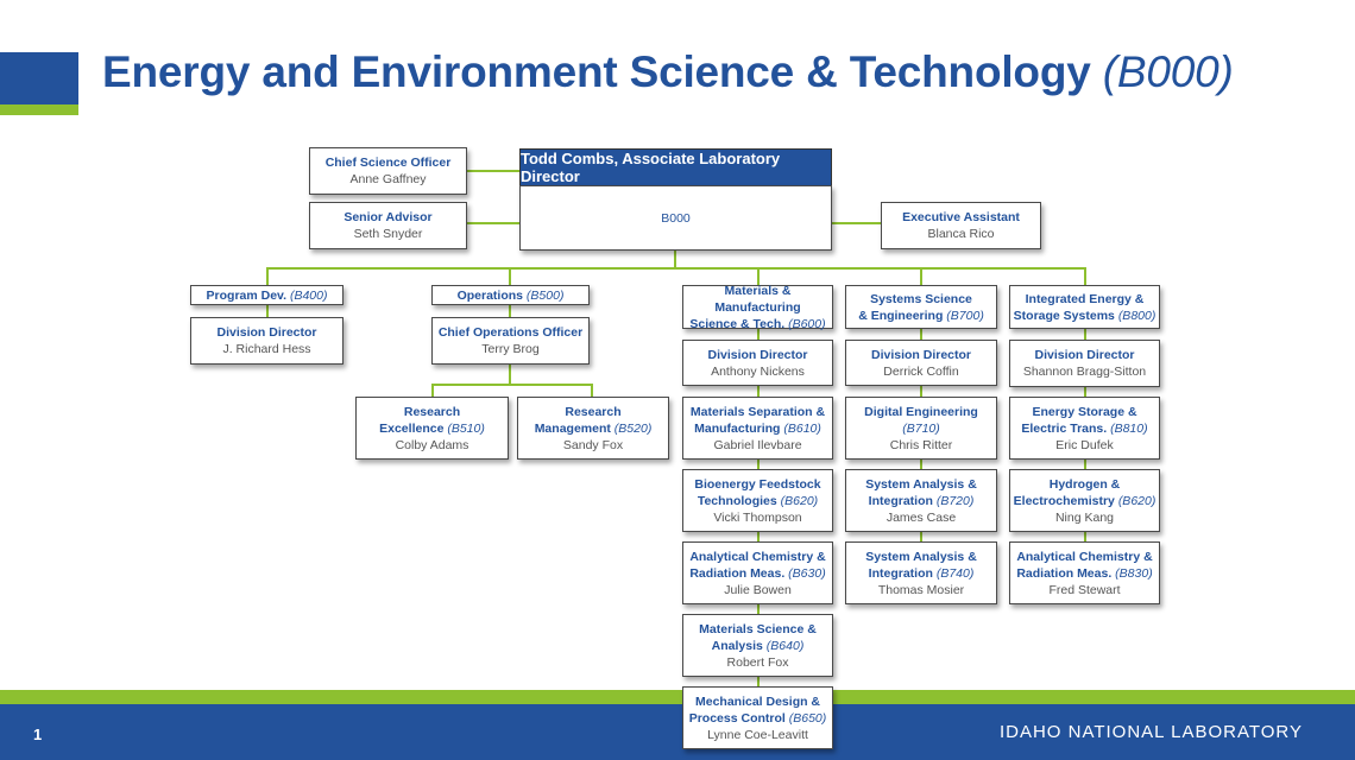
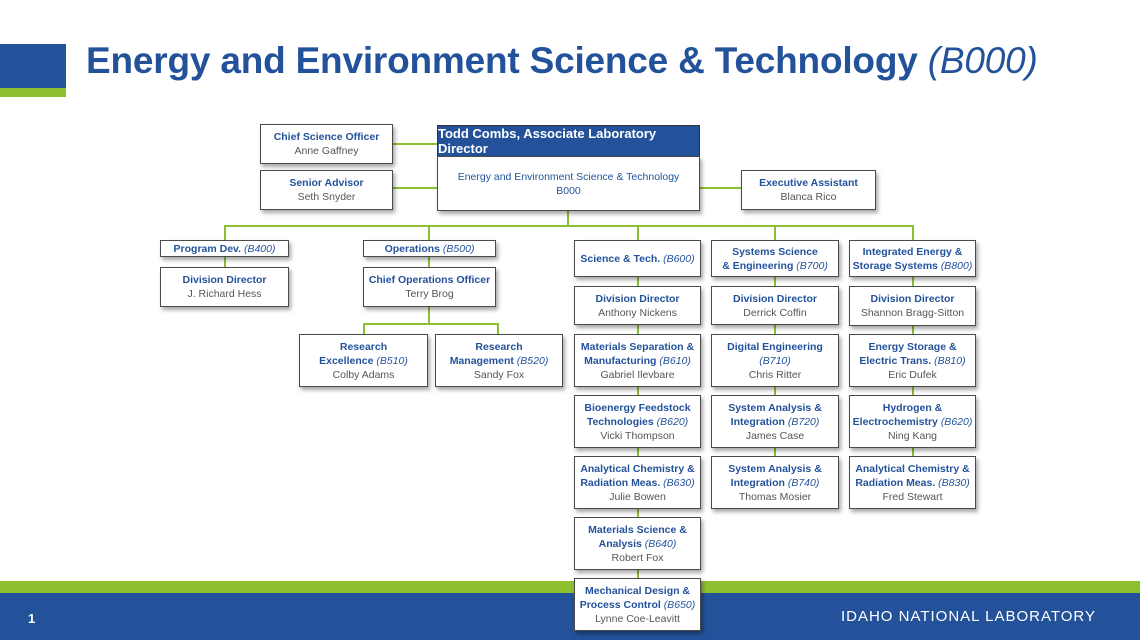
  Energy and Environment Science & Technology (B000)
  Chief Science Officer
  Anne Gaffney
  Senior Advisor
  Seth Snyder
  Todd Combs, Associate Laboratory Director
+ Energy and Environment Science & Technology
  B000
  Executive Assistant
  Blanca Rico
  Program Dev. (B400)
  Division Director
  J. Richard Hess
  Operations (B500)
  Chief Operations Officer
  Terry Brog
  Research
  Excellence (B510)
  Colby Adams
  Research
  Management (B520)
  Sandy Fox
  1
  IDAHO NATIONAL LABORATORY
- Materials & Manufacturing
  Science & Tech. (B600)
  Division Director
  Anthony Nickens
  Materials Separation &
  Manufacturing (B610)
  Gabriel Ilevbare
  Bioenergy Feedstock
  Technologies (B620)
  Vicki Thompson
  Analytical Chemistry &
  Radiation Meas. (B630)
  Julie Bowen
  Materials Science &
  Analysis (B640)
  Robert Fox
  Mechanical Design &
  Process Control (B650)
  Lynne Coe-Leavitt
  Systems Science
  & Engineering (B700)
  Division Director
  Derrick Coffin
  Digital Engineering
  (B710)
  Chris Ritter
  System Analysis &
  Integration (B720)
  James Case
  System Analysis &
  Integration (B740)
  Thomas Mosier
  Integrated Energy &
  Storage Systems (B800)
  Division Director
  Shannon Bragg-Sitton
  Energy Storage &
  Electric Trans. (B810)
  Eric Dufek
  Hydrogen &
  Electrochemistry (B620)
  Ning Kang
  Analytical Chemistry &
  Radiation Meas. (B830)
  Fred Stewart
